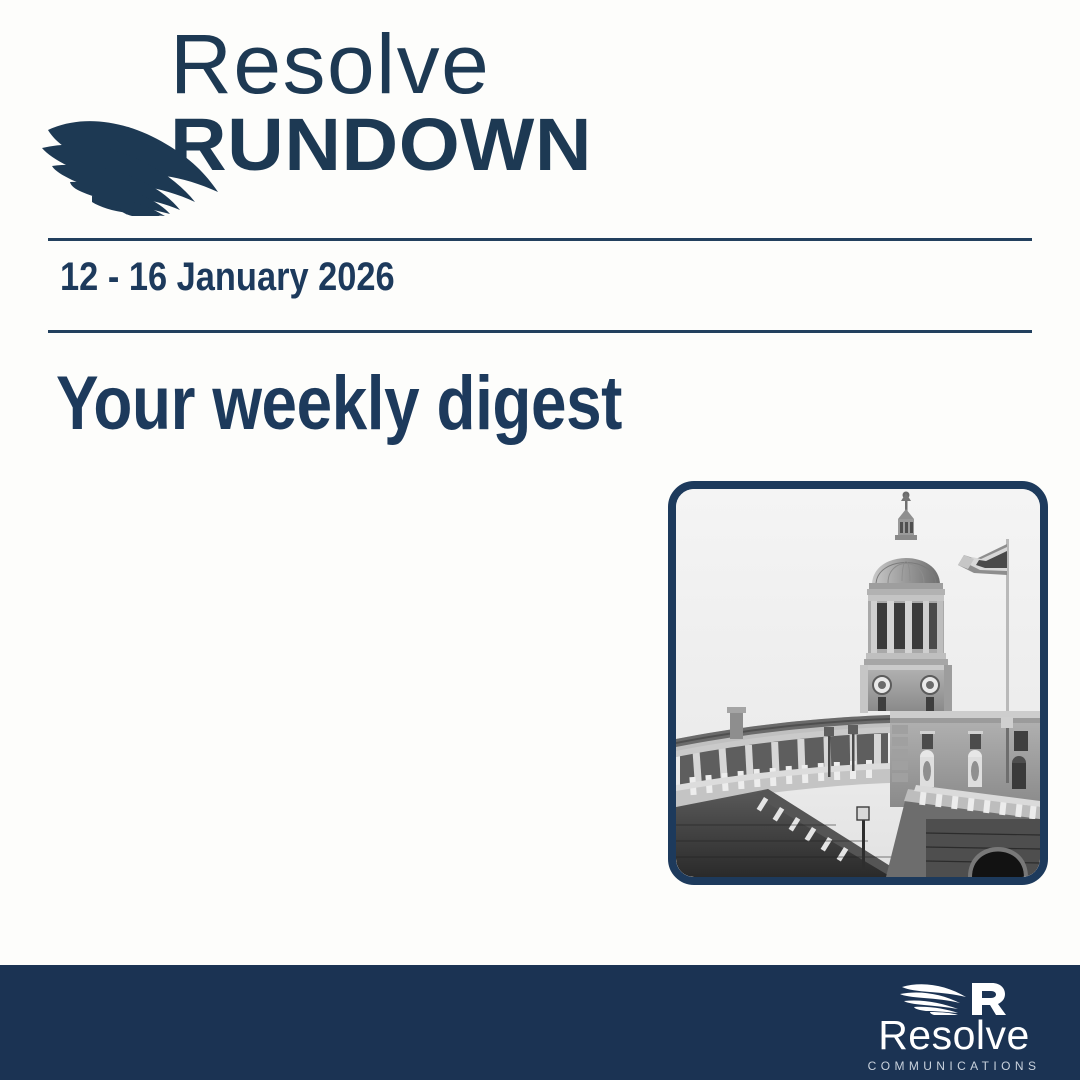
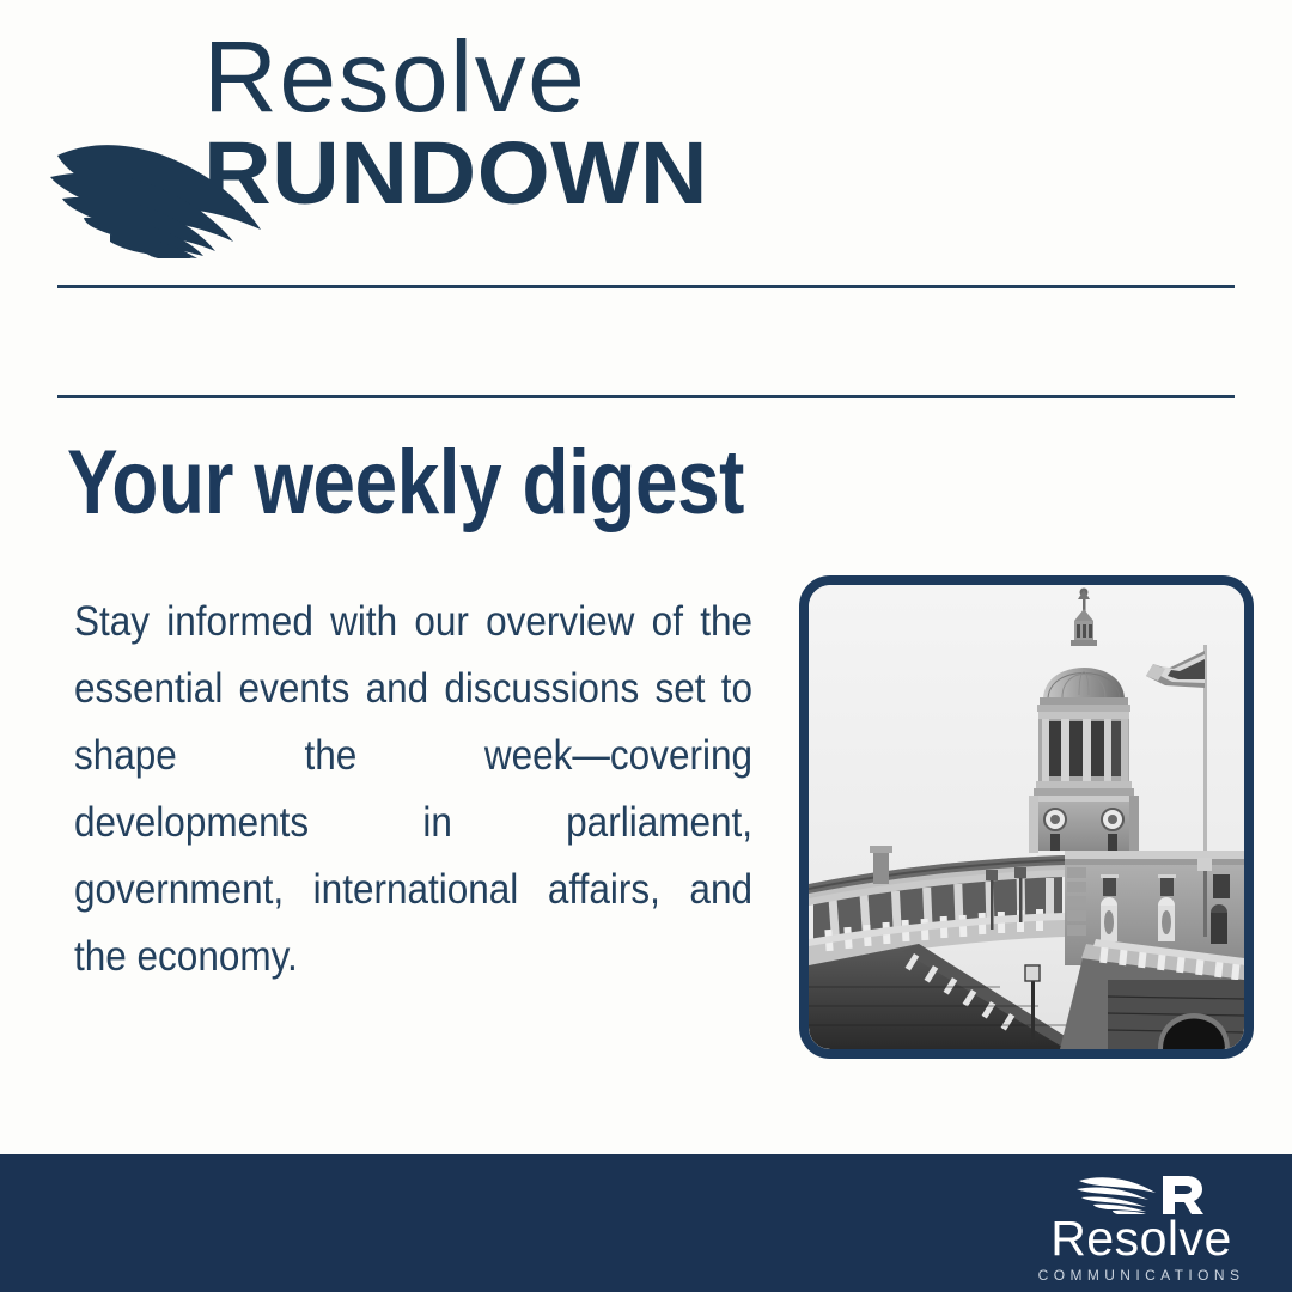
  Resolve
  RUNDOWN
- 12 - 16 January 2026
  Your weekly digest
+ Stay informed with our overview of the essential events and discussions set to shape the week—covering developments in parliament, government, international affairs, and the economy.
  Resolve
  COMMUNICATIONS
